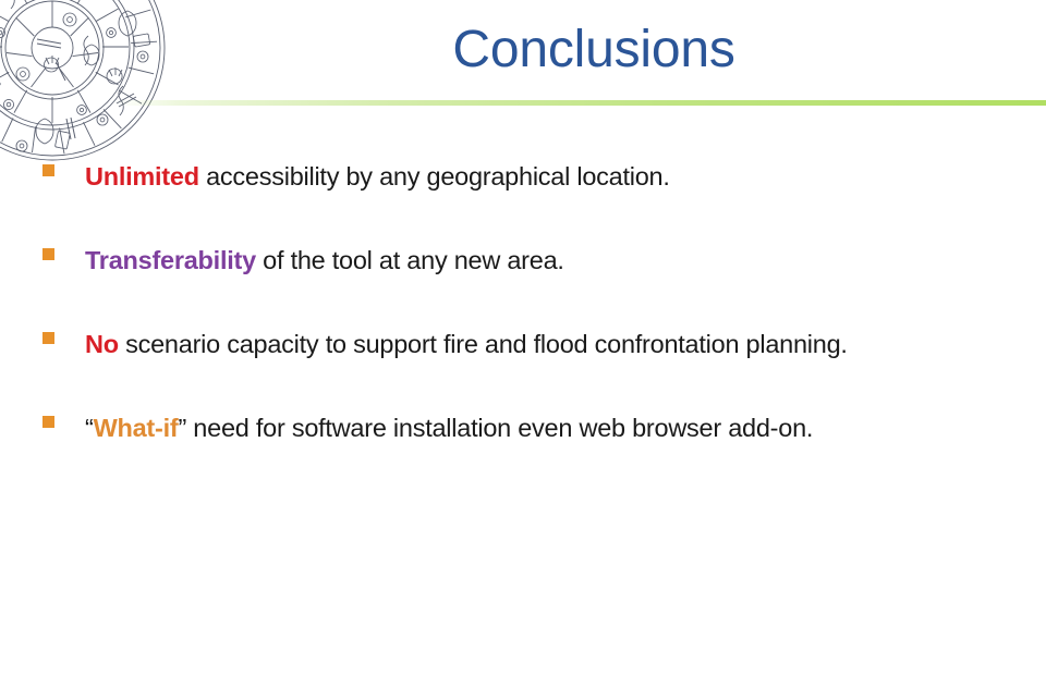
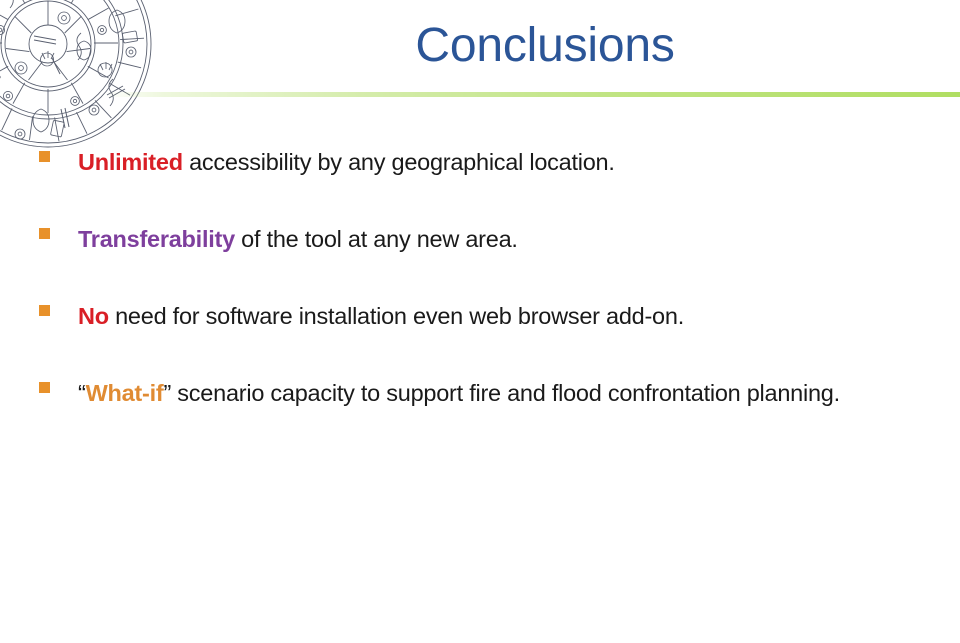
  Conclusions
  Unlimited accessibility by any geographical location.
  Transferability of the tool at any new area.
- No scenario capacity to support fire and flood confrontation planning.
+ No need for software installation even web browser add-on.
- “What-if” need for software installation even web browser add-on.
+ “What-if” scenario capacity to support fire and flood confrontation planning.
